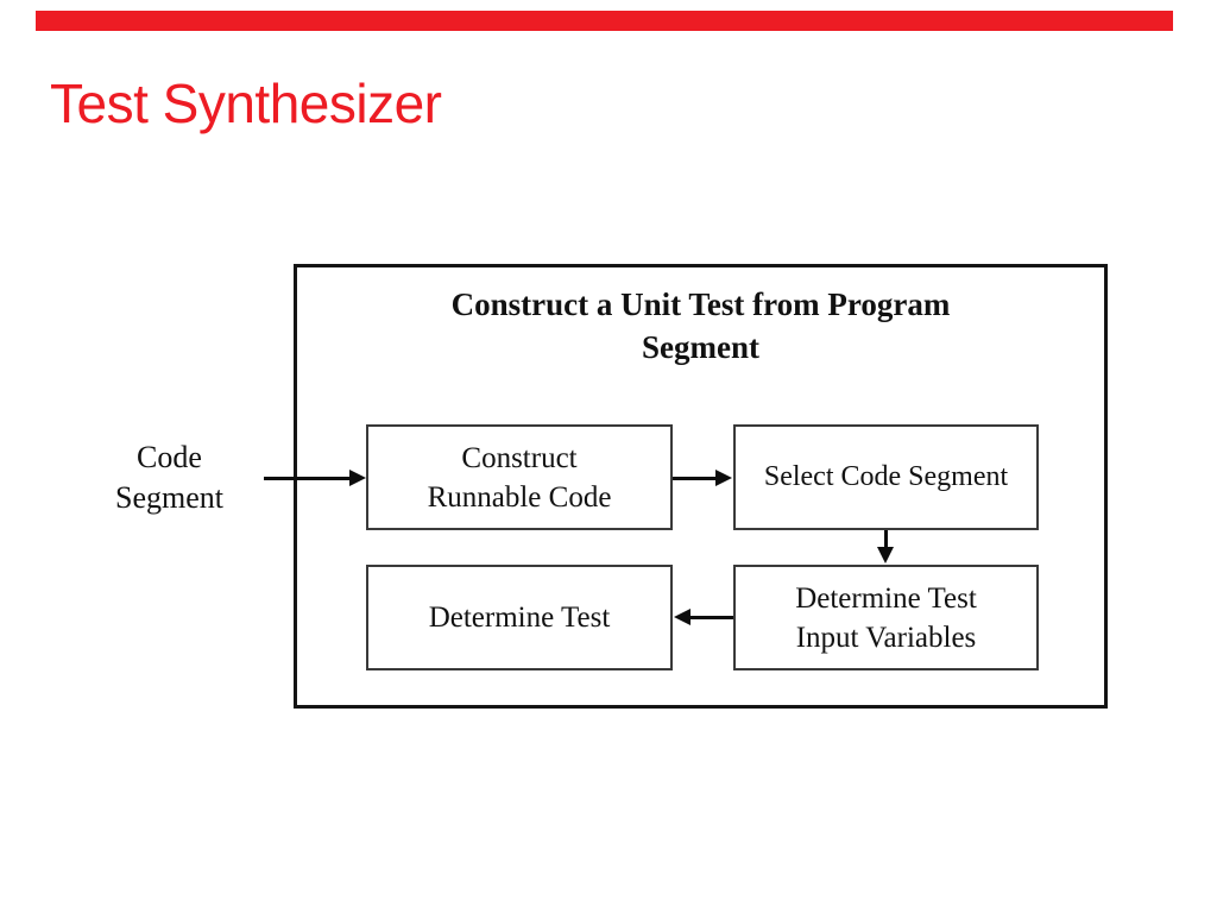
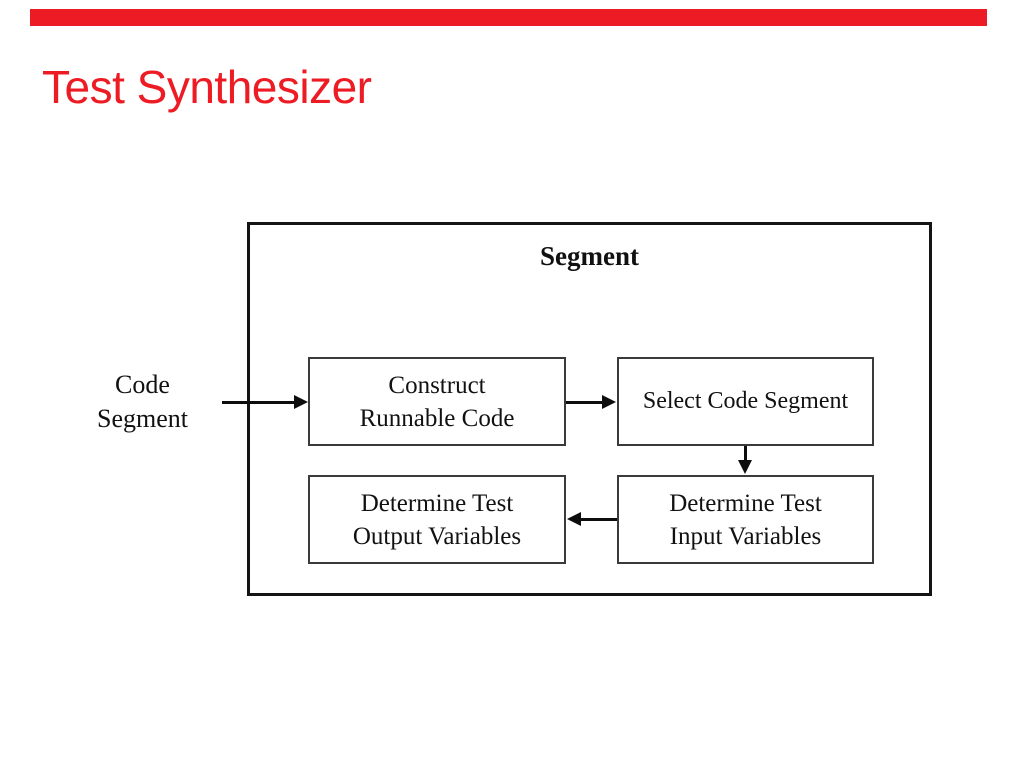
  Test Synthesizer
- Construct a Unit Test from Program
  Segment
  Code
  Segment
  Construct
  Runnable Code
  Select Code Segment
  Determine Test
+ Output Variables
  Determine Test
  Input Variables
